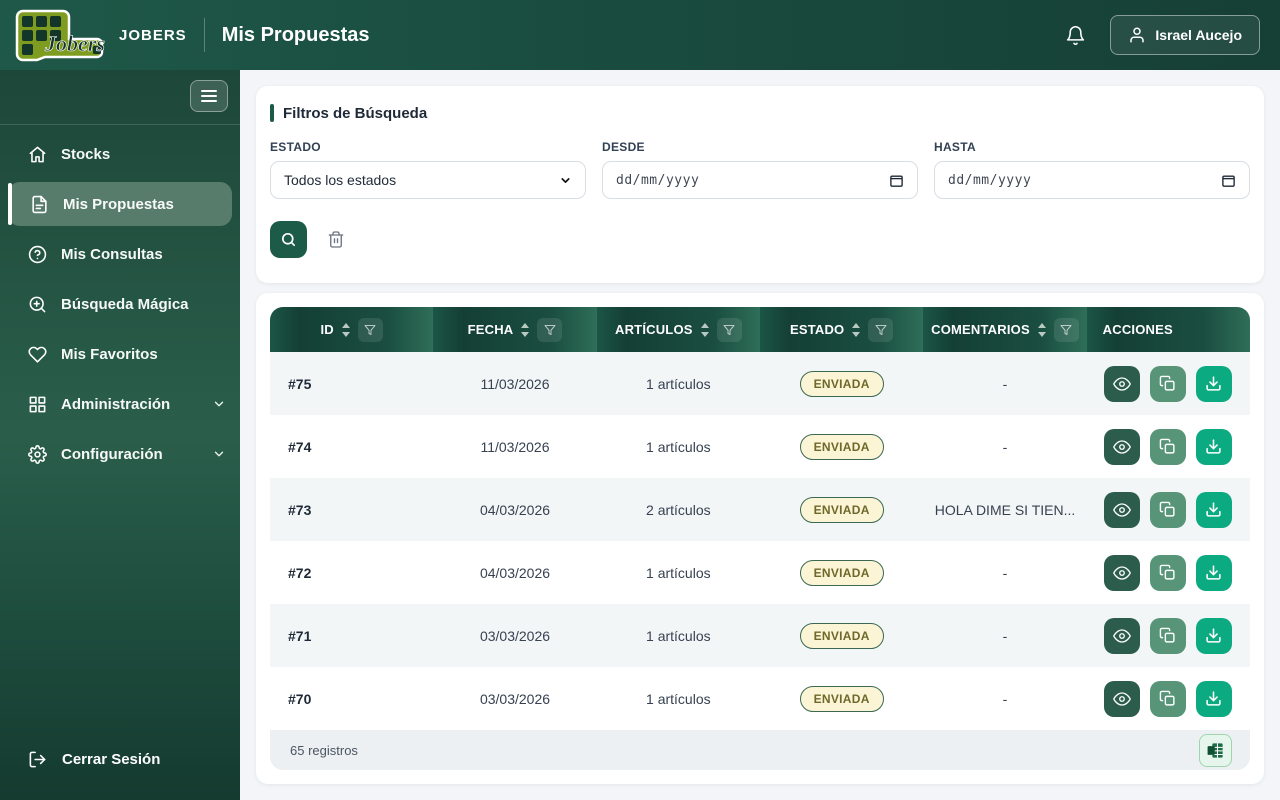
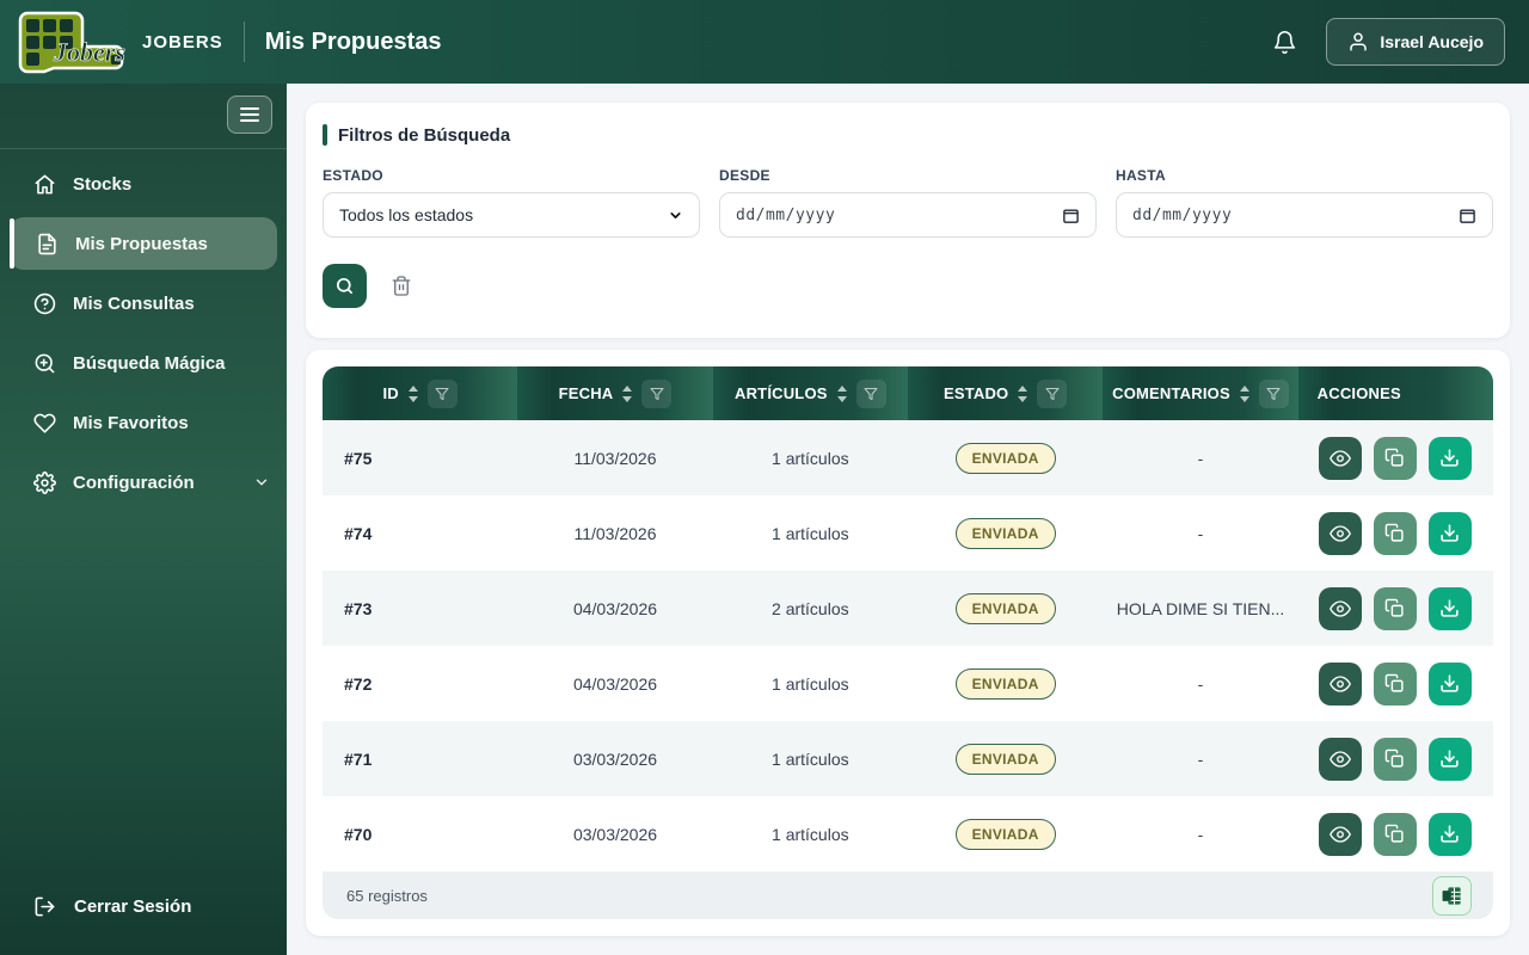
  Jobers
  JOBERS
  Mis Propuestas
  Israel Aucejo
  Stocks
  Mis Propuestas
  Mis Consultas
  Búsqueda Mágica
  Mis Favoritos
- Administración
  Configuración
  Cerrar Sesión
  Filtros de Búsqueda
  ESTADO
  Todos los estados
  DESDE
  dd/mm/yyyy
  HASTA
  dd/mm/yyyy
  ID
  FECHA
  ARTÍCULOS
  ESTADO
  COMENTARIOS
  ACCIONES
  #75
  11/03/2026
  1 artículos
  ENVIADA
  -
  #74
  11/03/2026
  1 artículos
  ENVIADA
  -
  #73
  04/03/2026
  2 artículos
  ENVIADA
  HOLA DIME SI TIEN...
  #72
  04/03/2026
  1 artículos
  ENVIADA
  -
  #71
  03/03/2026
  1 artículos
  ENVIADA
  -
  #70
  03/03/2026
  1 artículos
  ENVIADA
  -
  65 registros
